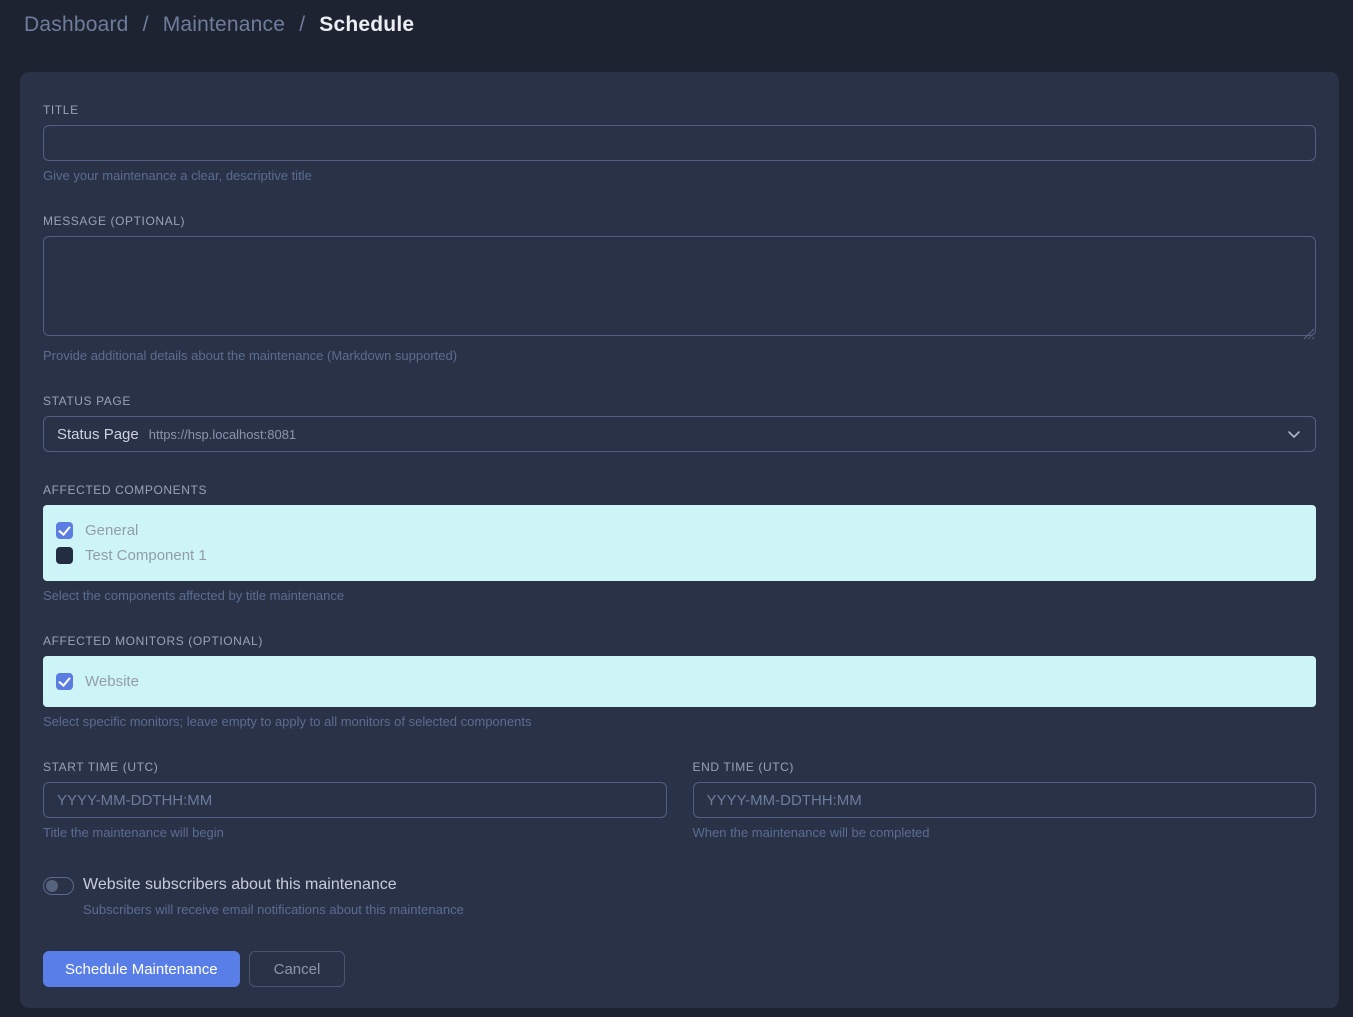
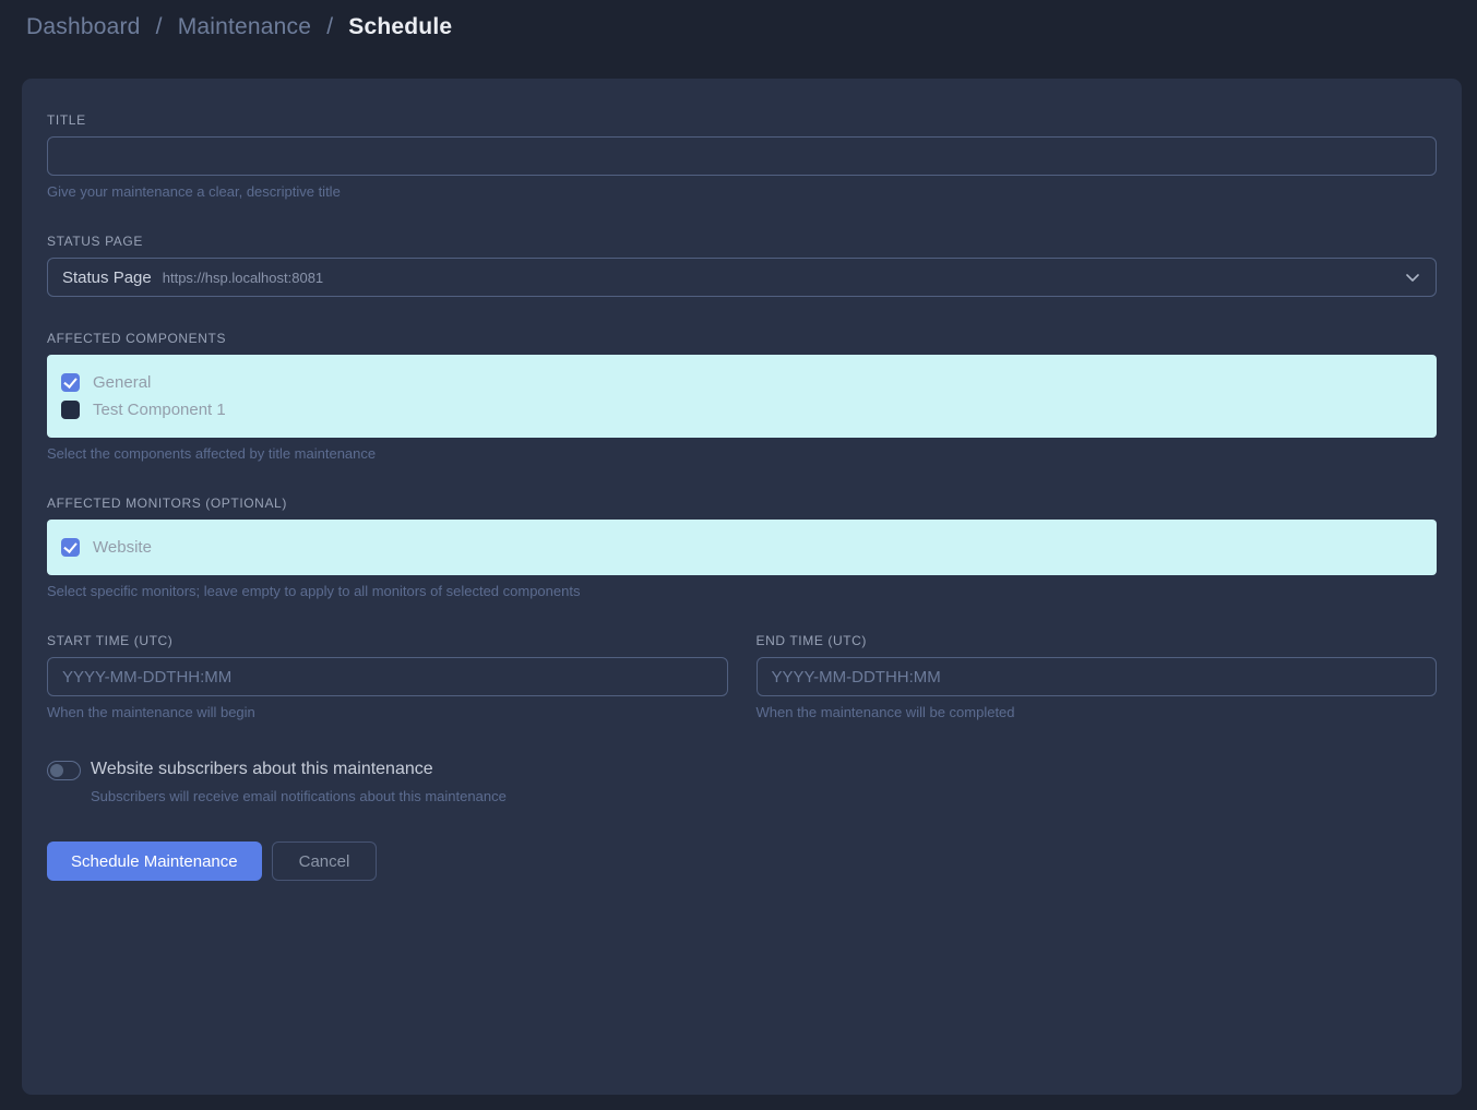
  Dashboard / Maintenance / Schedule
  TITLE
  Give your maintenance a clear, descriptive title
- MESSAGE (OPTIONAL)
- Provide additional details about the maintenance (Markdown supported)
  STATUS PAGE
  Status Page
  https://hsp.localhost:8081
  AFFECTED COMPONENTS
  General
  Test Component 1
  Select the components affected by title maintenance
  AFFECTED MONITORS (OPTIONAL)
  Website
  Select specific monitors; leave empty to apply to all monitors of selected components
  START TIME (UTC)
  YYYY-MM-DDTHH:MM
- Title the maintenance will begin
+ When the maintenance will begin
  END TIME (UTC)
  YYYY-MM-DDTHH:MM
  When the maintenance will be completed
  Website subscribers about this maintenance
  Subscribers will receive email notifications about this maintenance
  Schedule Maintenance
  Cancel
